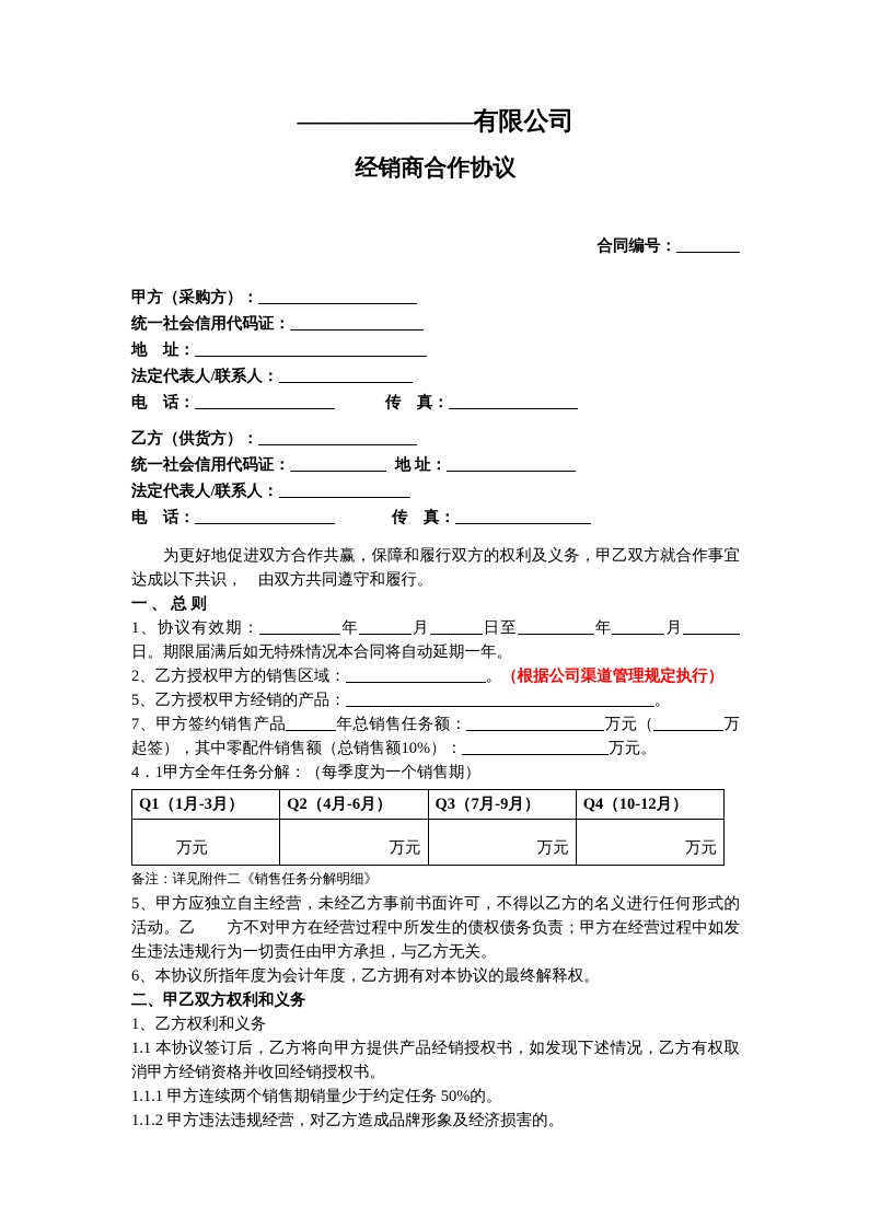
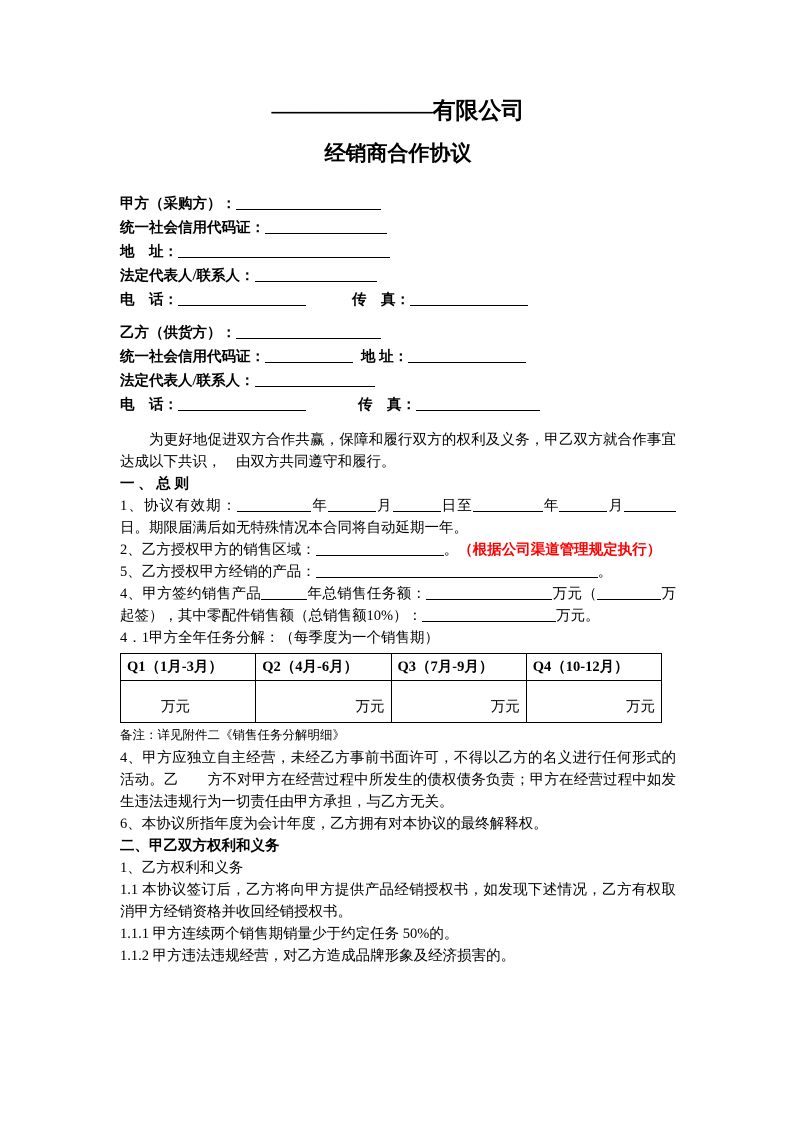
  ———————有限公司
  经销商合作协议
- 合同编号：
  甲方（采购方）：
  统一社会信用代码证：
  地 址：
  法定代表人/联系人：
  电 话： 传 真：
  乙方（供货方）：
  统一社会信用代码证： 地 址：
  法定代表人/联系人：
  电 话： 传 真：
  为更好地促进双方合作共赢，保障和履行双方的权利及义务，甲乙双方就合作事宜达成以下共识， 由双方共同遵守和履行。
  一 、 总 则
  1、协议有效期： 年 月 日至 年 月日。期限届满后如无特殊情况本合同将自动延期一年。
  2、乙方授权甲方的销售区域： 。（根据公司渠道管理规定执行）
  5、乙方授权甲方经销的产品： 。
- 7、甲方签约销售产品 年总销售任务额： 万元（ 万起签），其中零配件销售额（总销售额10%）： 万元。
+ 4、甲方签约销售产品 年总销售任务额： 万元（ 万起签），其中零配件销售额（总销售额10%）： 万元。
  4．1甲方全年任务分解：（每季度为一个销售期）
  Q1（1月-3月）	Q2（4月-6月）	Q3（7月-9月）	Q4（10-12月）
  万元	万元	万元	万元
  备注：详见附件二《销售任务分解明细》
- 5、甲方应独立自主经营，未经乙方事前书面许可，不得以乙方的名义进行任何形式的活动。乙 方不对甲方在经营过程中所发生的债权债务负责；甲方在经营过程中如发生违法违规行为一切责任由甲方承担，与乙方无关。
+ 4、甲方应独立自主经营，未经乙方事前书面许可，不得以乙方的名义进行任何形式的活动。乙 方不对甲方在经营过程中所发生的债权债务负责；甲方在经营过程中如发生违法违规行为一切责任由甲方承担，与乙方无关。
  6、本协议所指年度为会计年度，乙方拥有对本协议的最终解释权。
  二、甲乙双方权利和义务
  1、乙方权利和义务
  1.1 本协议签订后，乙方将向甲方提供产品经销授权书，如发现下述情况，乙方有权取消甲方经销资格并收回经销授权书。
  1.1.1 甲方连续两个销售期销量少于约定任务 50%的。
  1.1.2 甲方违法违规经营，对乙方造成品牌形象及经济损害的。
